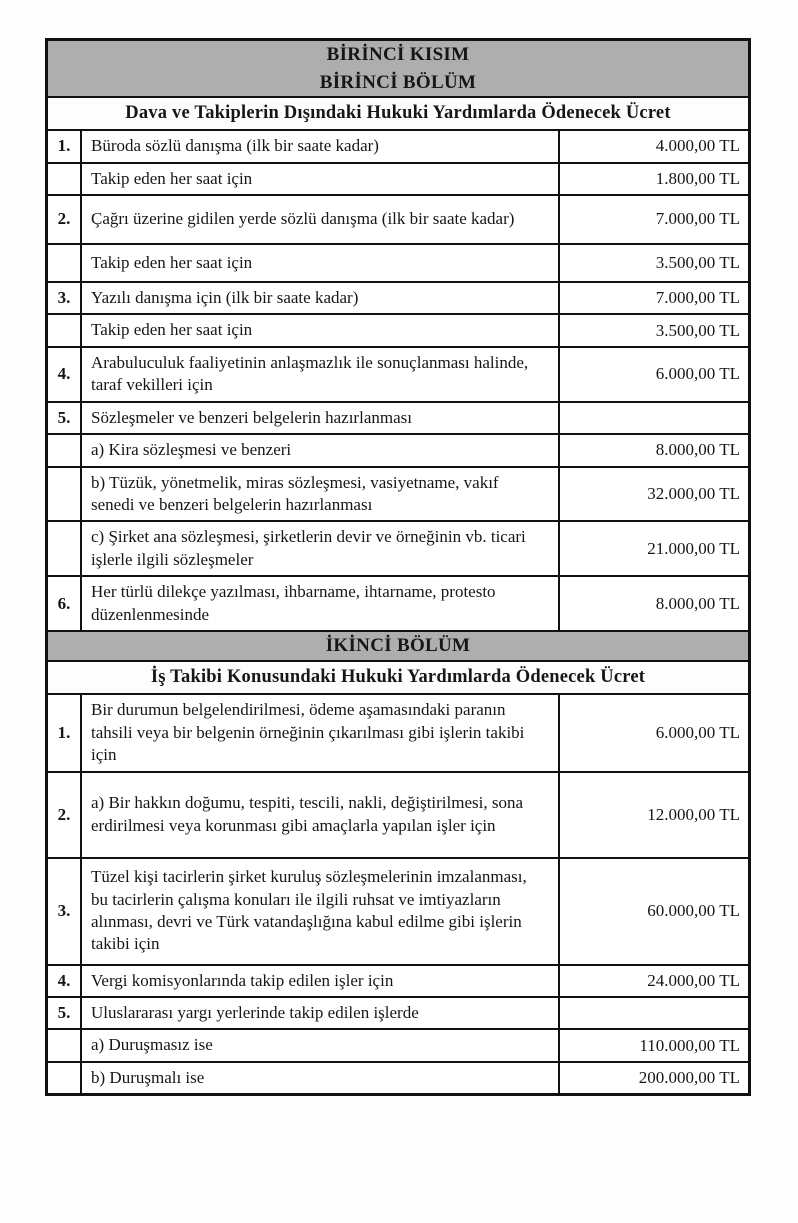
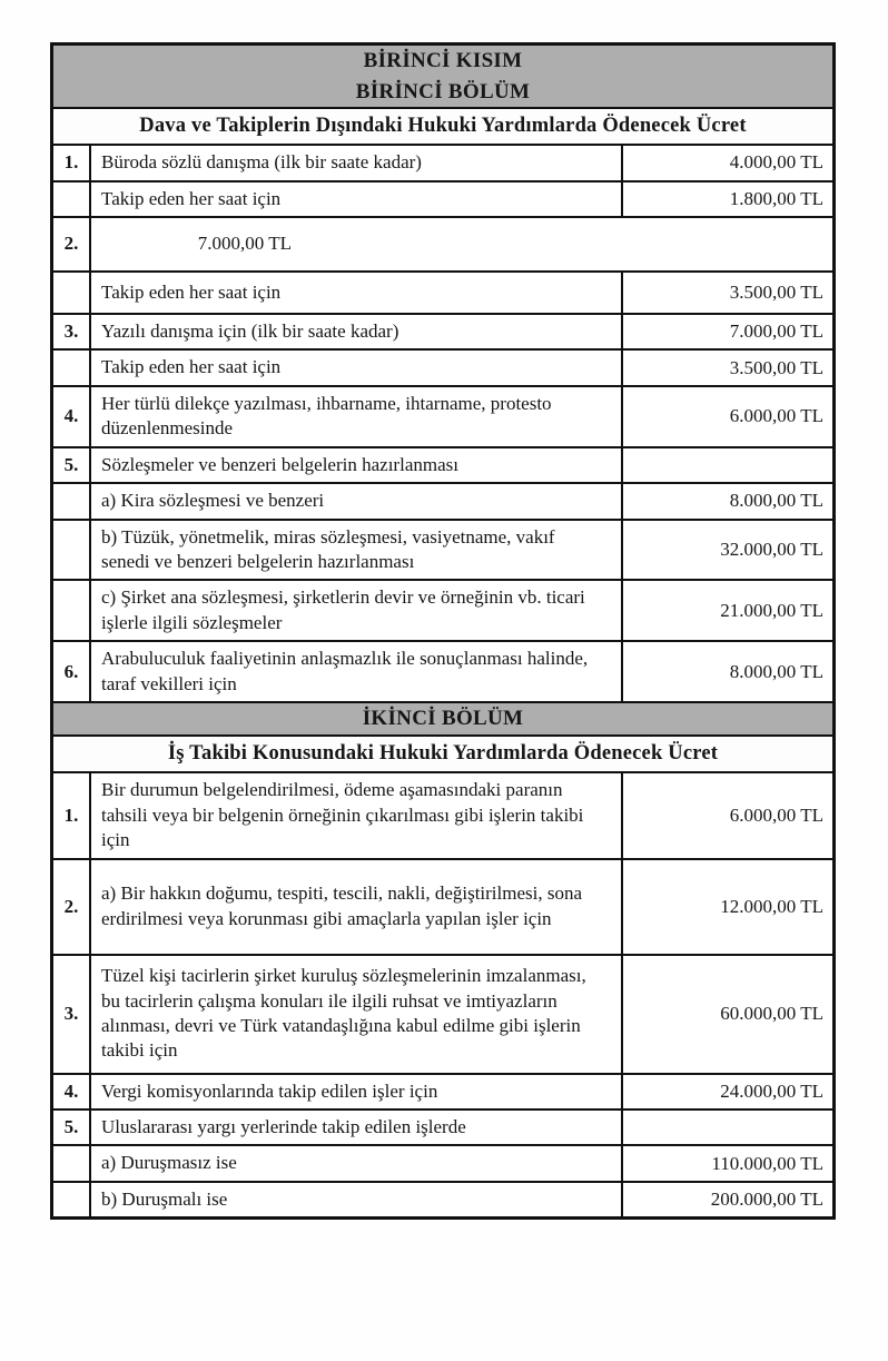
  BİRİNCİ KISIM
  BİRİNCİ BÖLÜM
  Dava ve Takiplerin Dışındaki Hukuki Yardımlarda Ödenecek Ücret
  1.
  Büroda sözlü danışma (ilk bir saate kadar)
  4.000,00 TL
  Takip eden her saat için
  1.800,00 TL
  2.
- Çağrı üzerine gidilen yerde sözlü danışma (ilk bir saate kadar)
  7.000,00 TL
  Takip eden her saat için
  3.500,00 TL
  3.
  Yazılı danışma için (ilk bir saate kadar)
  7.000,00 TL
  Takip eden her saat için
  3.500,00 TL
  4.
- Arabuluculuk faaliyetinin anlaşmazlık ile sonuçlanması halinde, taraf vekilleri için
+ Her türlü dilekçe yazılması, ihbarname, ihtarname, protesto düzenlenmesinde
  6.000,00 TL
  5.
  Sözleşmeler ve benzeri belgelerin hazırlanması
  a) Kira sözleşmesi ve benzeri
  8.000,00 TL
  b) Tüzük, yönetmelik, miras sözleşmesi, vasiyetname, vakıf senedi ve benzeri belgelerin hazırlanması
  32.000,00 TL
  c) Şirket ana sözleşmesi, şirketlerin devir ve örneğinin vb. ticari işlerle ilgili sözleşmeler
  21.000,00 TL
  6.
- Her türlü dilekçe yazılması, ihbarname, ihtarname, protesto düzenlenmesinde
+ Arabuluculuk faaliyetinin anlaşmazlık ile sonuçlanması halinde, taraf vekilleri için
  8.000,00 TL
  İKİNCİ BÖLÜM
  İş Takibi Konusundaki Hukuki Yardımlarda Ödenecek Ücret
  1.
  Bir durumun belgelendirilmesi, ödeme aşamasındaki paranın tahsili veya bir belgenin örneğinin çıkarılması gibi işlerin takibi için
  6.000,00 TL
  2.
  a) Bir hakkın doğumu, tespiti, tescili, nakli, değiştirilmesi, sona erdirilmesi veya korunması gibi amaçlarla yapılan işler için
  12.000,00 TL
  3.
  Tüzel kişi tacirlerin şirket kuruluş sözleşmelerinin imzalanması, bu tacirlerin çalışma konuları ile ilgili ruhsat ve imtiyazların alınması, devri ve Türk vatandaşlığına kabul edilme gibi işlerin takibi için
  60.000,00 TL
  4.
  Vergi komisyonlarında takip edilen işler için
  24.000,00 TL
  5.
  Uluslararası yargı yerlerinde takip edilen işlerde
  a) Duruşmasız ise
  110.000,00 TL
  b) Duruşmalı ise
  200.000,00 TL
